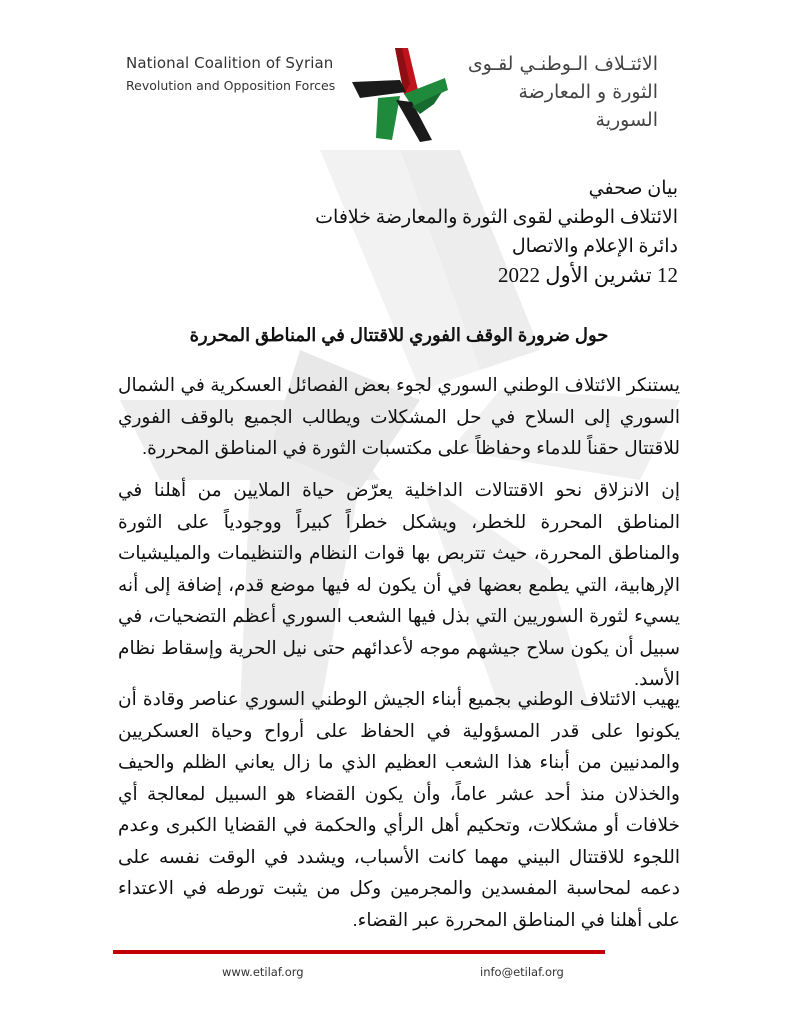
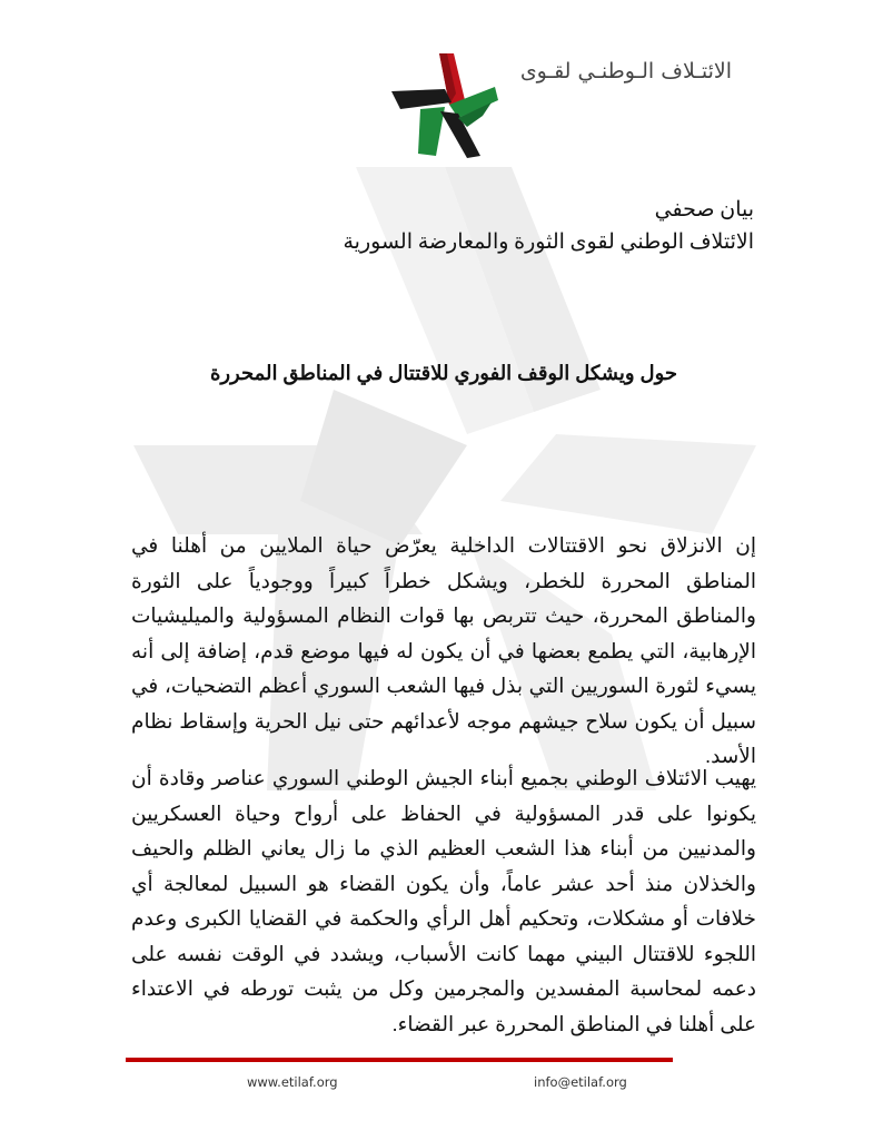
- National Coalition of Syrian
- Revolution and Opposition Forces
  الائتـلاف الـوطنـي لقـوى
- الثورة و المعارضة السورية
  بيان صحفي
- الائتلاف الوطني لقوى الثورة والمعارضة خلافات
+ الائتلاف الوطني لقوى الثورة والمعارضة السورية
- دائرة الإعلام والاتصال
- 12 تشرين الأول 2022
- حول ضرورة الوقف الفوري للاقتتال في المناطق المحررة
+ حول ويشكل الوقف الفوري للاقتتال في المناطق المحررة
- يستنكر الائتلاف الوطني السوري لجوء بعض الفصائل العسكرية في الشمال السوري إلى السلاح في حل المشكلات ويطالب الجميع بالوقف الفوري للاقتتال حقناً للدماء وحفاظاً على مكتسبات الثورة في المناطق المحررة.
- إن الانزلاق نحو الاقتتالات الداخلية يعرّض حياة الملايين من أهلنا في المناطق المحررة للخطر، ويشكل خطراً كبيراً ووجودياً على الثورة والمناطق المحررة، حيث تتربص بها قوات النظام والتنظيمات والميليشيات الإرهابية، التي يطمع بعضها في أن يكون له فيها موضع قدم، إضافة إلى أنه يسيء لثورة السوريين التي بذل فيها الشعب السوري أعظم التضحيات، في سبيل أن يكون سلاح جيشهم موجه لأعدائهم حتى نيل الحرية وإسقاط نظام الأسد.
+ إن الانزلاق نحو الاقتتالات الداخلية يعرّض حياة الملايين من أهلنا في المناطق المحررة للخطر، ويشكل خطراً كبيراً ووجودياً على الثورة والمناطق المحررة، حيث تتربص بها قوات النظام المسؤولية والميليشيات الإرهابية، التي يطمع بعضها في أن يكون له فيها موضع قدم، إضافة إلى أنه يسيء لثورة السوريين التي بذل فيها الشعب السوري أعظم التضحيات، في سبيل أن يكون سلاح جيشهم موجه لأعدائهم حتى نيل الحرية وإسقاط نظام الأسد.
  يهيب الائتلاف الوطني بجميع أبناء الجيش الوطني السوري عناصر وقادة أن يكونوا على قدر المسؤولية في الحفاظ على أرواح وحياة العسكريين والمدنيين من أبناء هذا الشعب العظيم الذي ما زال يعاني الظلم والحيف والخذلان منذ أحد عشر عاماً، وأن يكون القضاء هو السبيل لمعالجة أي خلافات أو مشكلات، وتحكيم أهل الرأي والحكمة في القضايا الكبرى وعدم اللجوء للاقتتال البيني مهما كانت الأسباب، ويشدد في الوقت نفسه على دعمه لمحاسبة المفسدين والمجرمين وكل من يثبت تورطه في الاعتداء على أهلنا في المناطق المحررة عبر القضاء.
  www.etilaf.org
  info@etilaf.org
